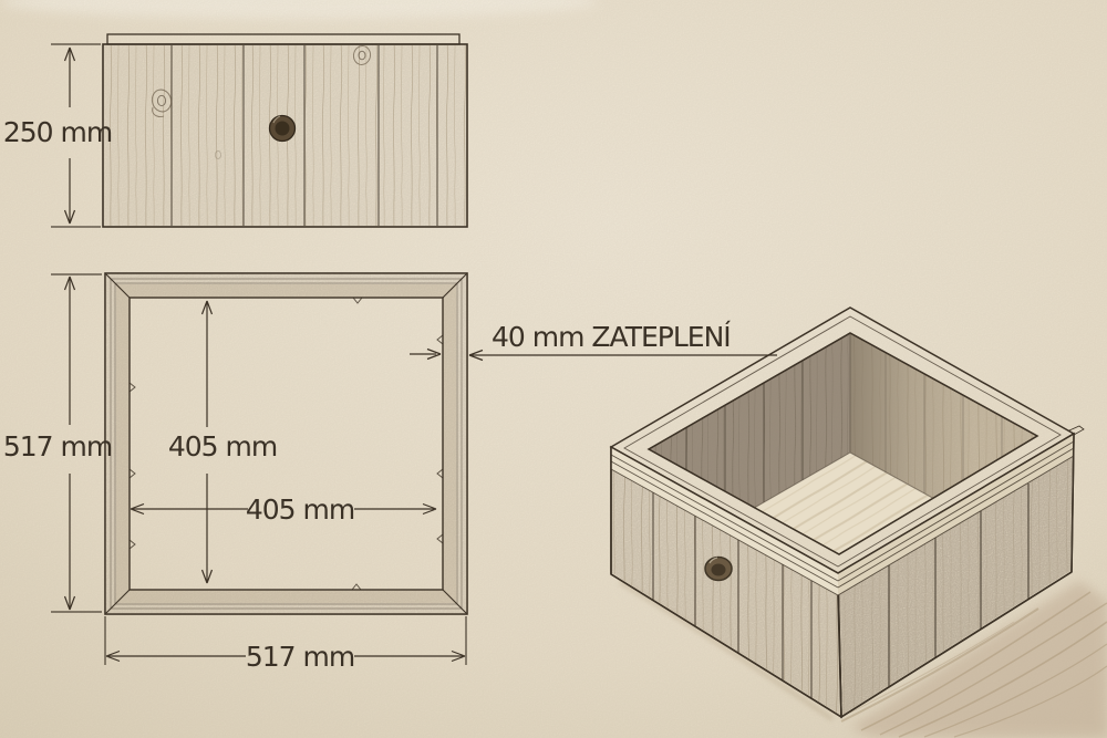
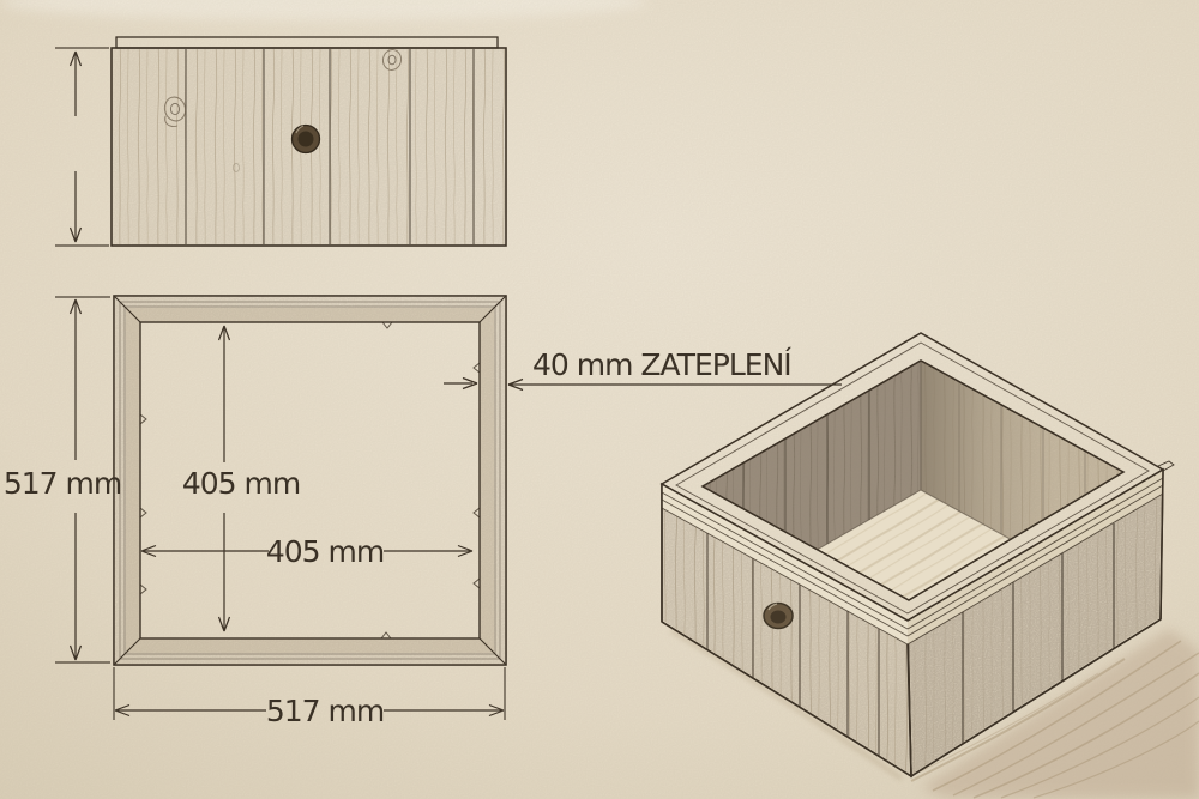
- 250 mm
  517 mm
  405 mm
  405 mm
  517 mm
  40 mm ZATEPLENÍ
